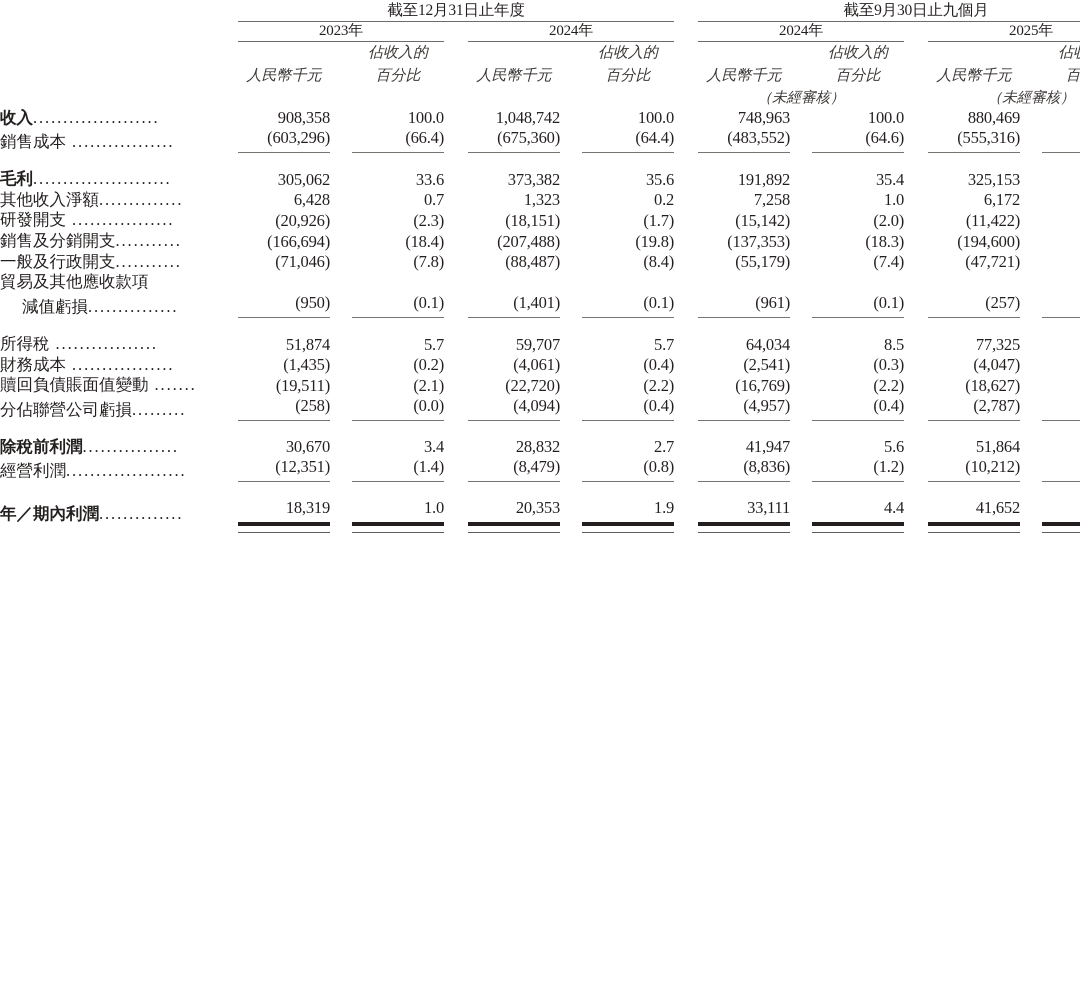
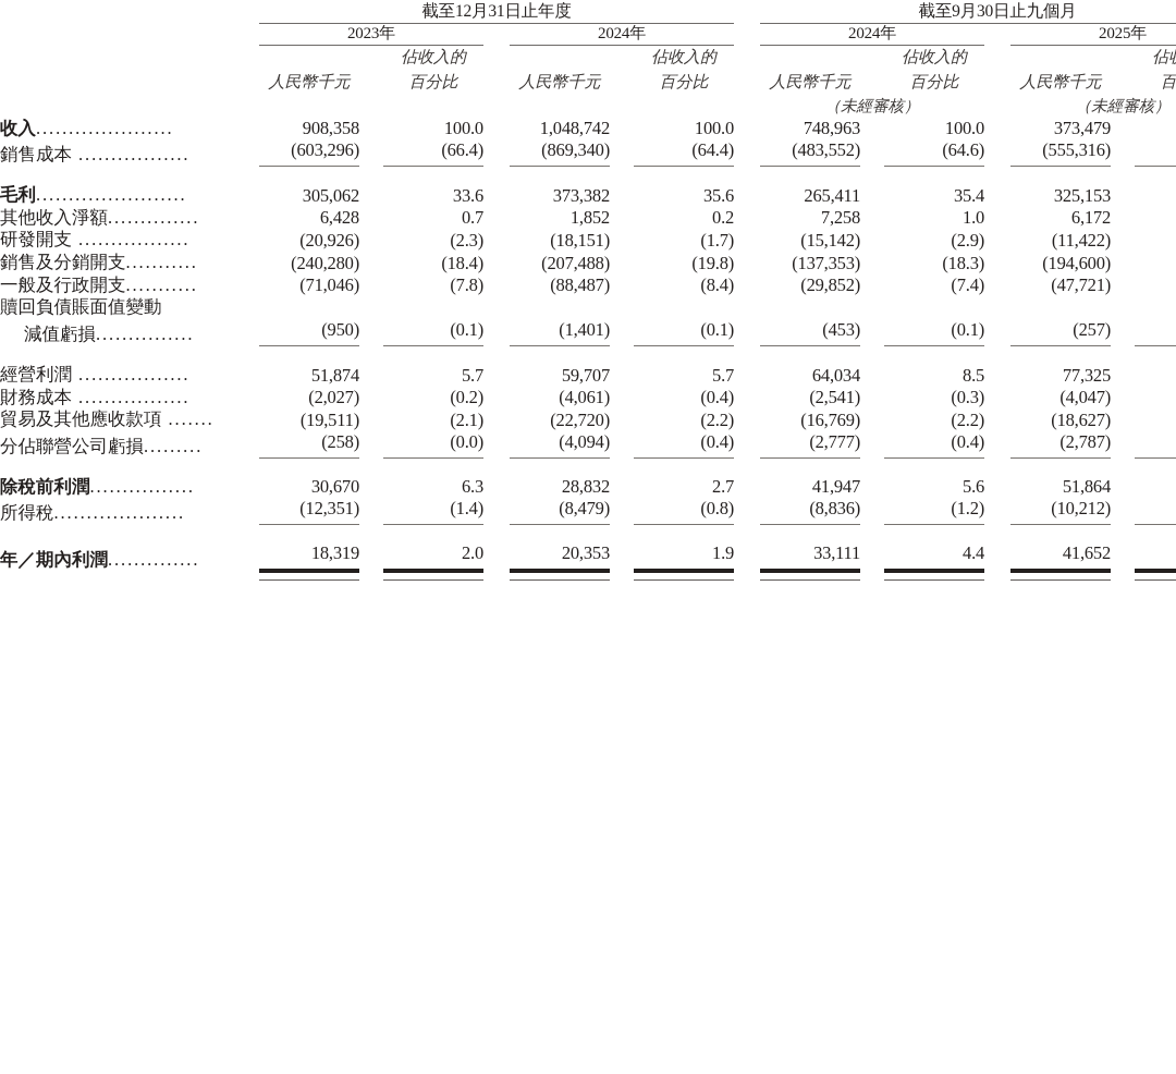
  	截至12月31日止年度		截至9月30日止九個月
  	2023年		2024年		2024年		2025年
  			佔收入的				佔收入的				佔收入的				佔
  	人民幣千元		百分比		人民幣千元		百分比		人民幣千元		百分比		人民幣千元		百
  			（未經審核）		（未經審核）
- 收入.....................	908,358		100.0		1,048,742		100.0		748,963		100.0		880,469
+ 收入.....................	908,358		100.0		1,048,742		100.0		748,963		100.0		373,479
- 銷售成本 .................	(603,296)		(66.4)		(675,360)		(64.4)		(483,552)		(64.6)		(555,316)
+ 銷售成本 .................	(603,296)		(66.4)		(869,340)		(64.4)		(483,552)		(64.6)		(555,316)
- 毛利.......................	305,062		33.6		373,382		35.6		191,892		35.4		325,153
+ 毛利.......................	305,062		33.6		373,382		35.6		265,411		35.4		325,153
- 其他收入淨額..............	6,428		0.7		1,323		0.2		7,258		1.0		6,172
+ 其他收入淨額..............	6,428		0.7		1,852		0.2		7,258		1.0		6,172
- 研發開支 .................	(20,926)		(2.3)		(18,151)		(1.7)		(15,142)		(2.0)		(11,422)
+ 研發開支 .................	(20,926)		(2.3)		(18,151)		(1.7)		(15,142)		(2.9)		(11,422)
- 銷售及分銷開支...........	(166,694)		(18.4)		(207,488)		(19.8)		(137,353)		(18.3)		(194,600)
+ 銷售及分銷開支...........	(240,280)		(18.4)		(207,488)		(19.8)		(137,353)		(18.3)		(194,600)
- 一般及行政開支...........	(71,046)		(7.8)		(88,487)		(8.4)		(55,179)		(7.4)		(47,721)
+ 一般及行政開支...........	(71,046)		(7.8)		(88,487)		(8.4)		(29,852)		(7.4)		(47,721)
- 貿易及其他應收款項
+ 贖回負債賬面值變動
- 減值虧損...............	(950)		(0.1)		(1,401)		(0.1)		(961)		(0.1)		(257)
+ 減值虧損...............	(950)		(0.1)		(1,401)		(0.1)		(453)		(0.1)		(257)
- 所得稅 .................	51,874		5.7		59,707		5.7		64,034		8.5		77,325
+ 經營利潤 .................	51,874		5.7		59,707		5.7		64,034		8.5		77,325
- 財務成本 .................	(1,435)		(0.2)		(4,061)		(0.4)		(2,541)		(0.3)		(4,047)
+ 財務成本 .................	(2,027)		(0.2)		(4,061)		(0.4)		(2,541)		(0.3)		(4,047)
- 贖回負債賬面值變動 .......	(19,511)		(2.1)		(22,720)		(2.2)		(16,769)		(2.2)		(18,627)
+ 貿易及其他應收款項 .......	(19,511)		(2.1)		(22,720)		(2.2)		(16,769)		(2.2)		(18,627)
- 分佔聯營公司虧損.........	(258)		(0.0)		(4,094)		(0.4)		(4,957)		(0.4)		(2,787)
+ 分佔聯營公司虧損.........	(258)		(0.0)		(4,094)		(0.4)		(2,777)		(0.4)		(2,787)
- 除稅前利潤................	30,670		3.4		28,832		2.7		41,947		5.6		51,864
+ 除稅前利潤................	30,670		6.3		28,832		2.7		41,947		5.6		51,864
- 經營利潤....................	(12,351)		(1.4)		(8,479)		(0.8)		(8,836)		(1.2)		(10,212)
+ 所得稅....................	(12,351)		(1.4)		(8,479)		(0.8)		(8,836)		(1.2)		(10,212)
- 年／期內利潤..............	18,319		1.0		20,353		1.9		33,111		4.4		41,652
+ 年／期內利潤..............	18,319		2.0		20,353		1.9		33,111		4.4		41,652
